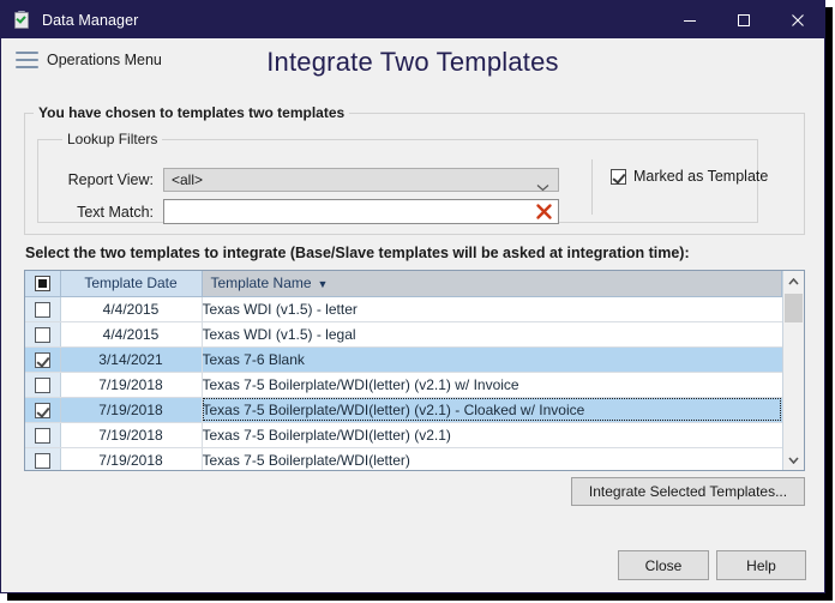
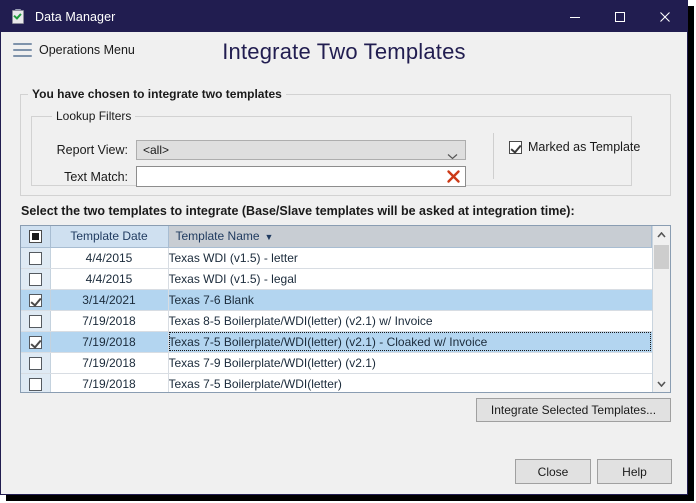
  Data Manager
  Operations Menu
  Integrate Two Templates
- You have chosen to templates two templates
+ You have chosen to integrate two templates
  Lookup Filters
  Report View:
  <all>
  Text Match:
  Marked as Template
  Select the two templates to integrate (Base/Slave templates will be asked at integration time):
  	Template Date	Template Name ▼
  	4/4/2015	Texas WDI (v1.5) - letter
  	4/4/2015	Texas WDI (v1.5) - legal
  	3/14/2021	Texas 7-6 Blank
- 	7/19/2018	Texas 7-5 Boilerplate/WDI(letter) (v2.1) w/ Invoice
+ 	7/19/2018	Texas 8-5 Boilerplate/WDI(letter) (v2.1) w/ Invoice
  	7/19/2018	Texas 7-5 Boilerplate/WDI(letter) (v2.1) - Cloaked w/ Invoice
- 	7/19/2018	Texas 7-5 Boilerplate/WDI(letter) (v2.1)
+ 	7/19/2018	Texas 7-9 Boilerplate/WDI(letter) (v2.1)
  	7/19/2018	Texas 7-5 Boilerplate/WDI(letter)
  Integrate Selected Templates...
  Close
  Help
